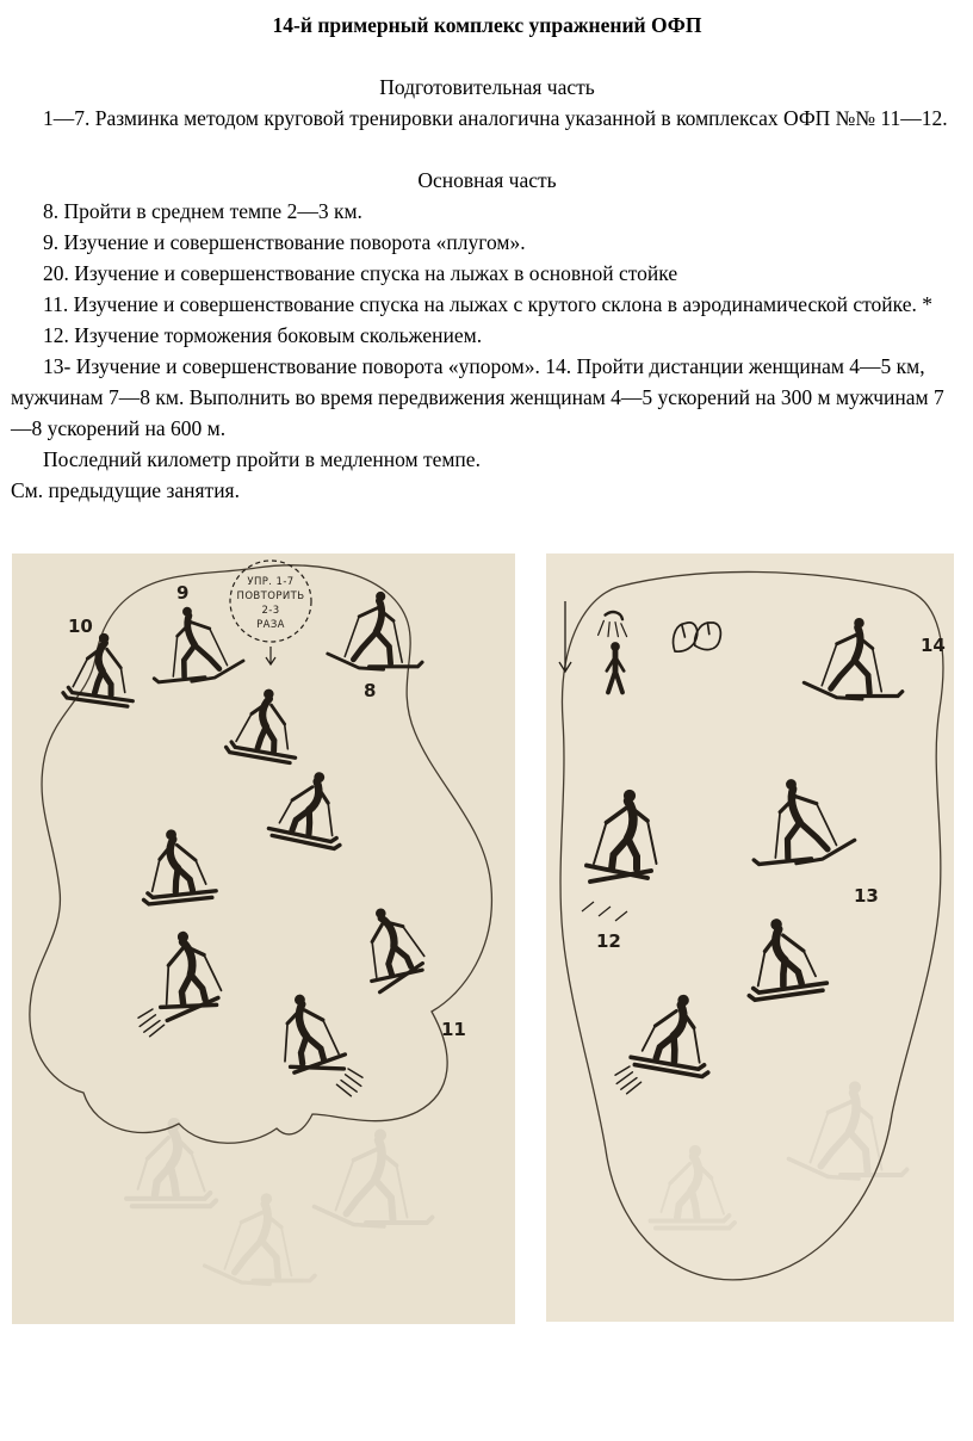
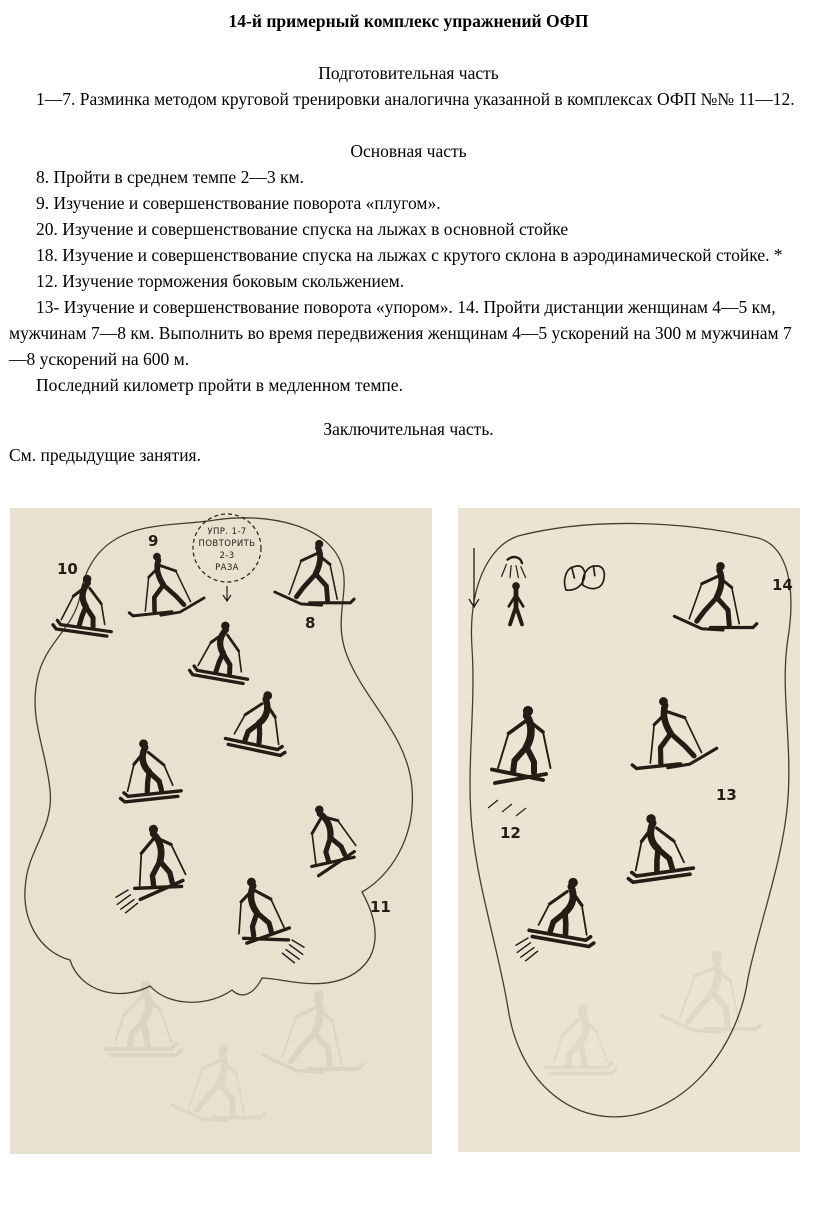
  14-й примерный комплекс упражнений ОФП
  Подготовительная часть
  1—7. Разминка методом круговой тренировки аналогична указанной в комплексах ОФП №№ 11—12.
  Основная часть
  8. Пройти в среднем темпе 2—3 км.
  9. Изучение и совершенствование поворота «плугом».
  20. Изучение и совершенствование спуска на лыжах в основной стойке
- 11. Изучение и совершенствование спуска на лыжах с крутого склона в аэродинамической стойке. *
+ 18. Изучение и совершенствование спуска на лыжах с крутого склона в аэродинамической стойке. *
  12. Изучение торможения боковым скольжением.
  13- Изучение и совершенствование поворота «упором». 14. Пройти дистанции женщинам 4—5 км, мужчинам 7—8 км. Выполнить во время передвижения женщинам 4—5 ускорений на 300 м мужчинам 7—8 ускорений на 600 м.
  Последний километр пройти в медленном темпе.
+ Заключительная часть.
  См. предыдущие занятия.
  УПР. 1-7
  ПОВТОРИТЬ
  2-3
  РАЗА
  10
  9
  8
  11
  14
  12
  13
